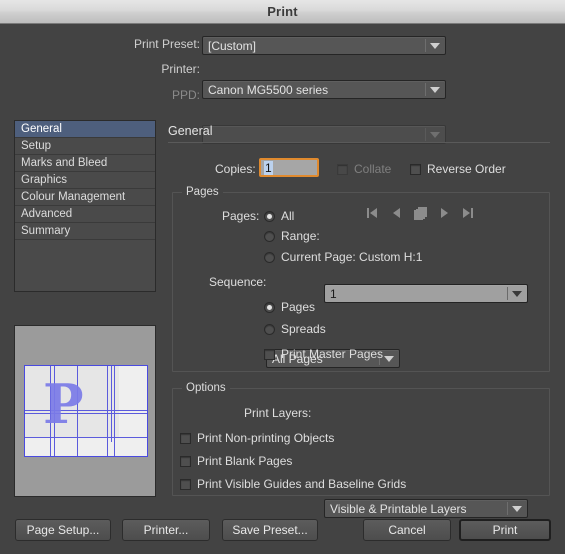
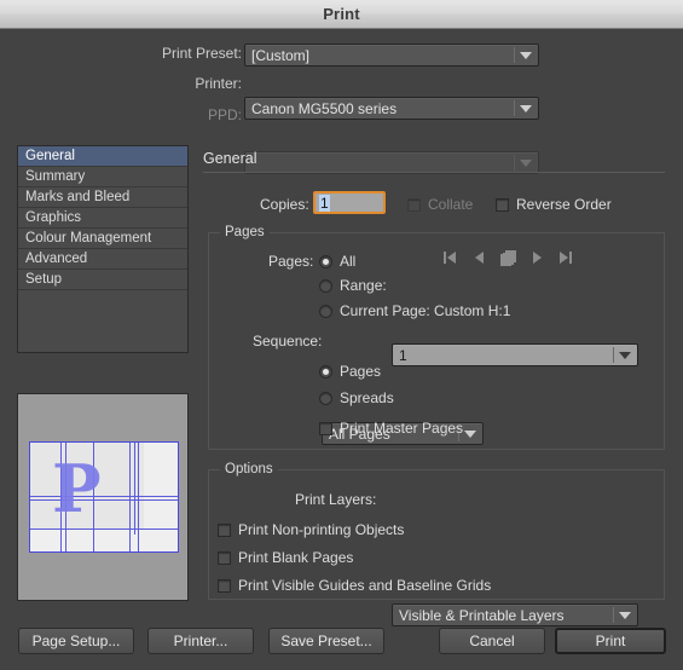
  Print
  Print Preset:
  [Custom]
  Printer:
  Canon MG5500 series
  PPD:
  General
- Setup
+ Summary
  Marks and Bleed
  Graphics
  Colour Management
  Advanced
- Summary
+ Setup
  P
  General
  Copies:
  1
  Collate
  Reverse Order
  Pages
  Pages:
  All
  Range:
  1
  Current Page: Custom H:1
  Sequence:
  All Pages
  Pages
  Spreads
  Print Master Pages
  Options
  Print Layers:
  Visible & Printable Layers
  Print Non-printing Objects
  Print Blank Pages
  Print Visible Guides and Baseline Grids
  Page Setup...
  Printer...
  Save Preset...
  Cancel
  Print
